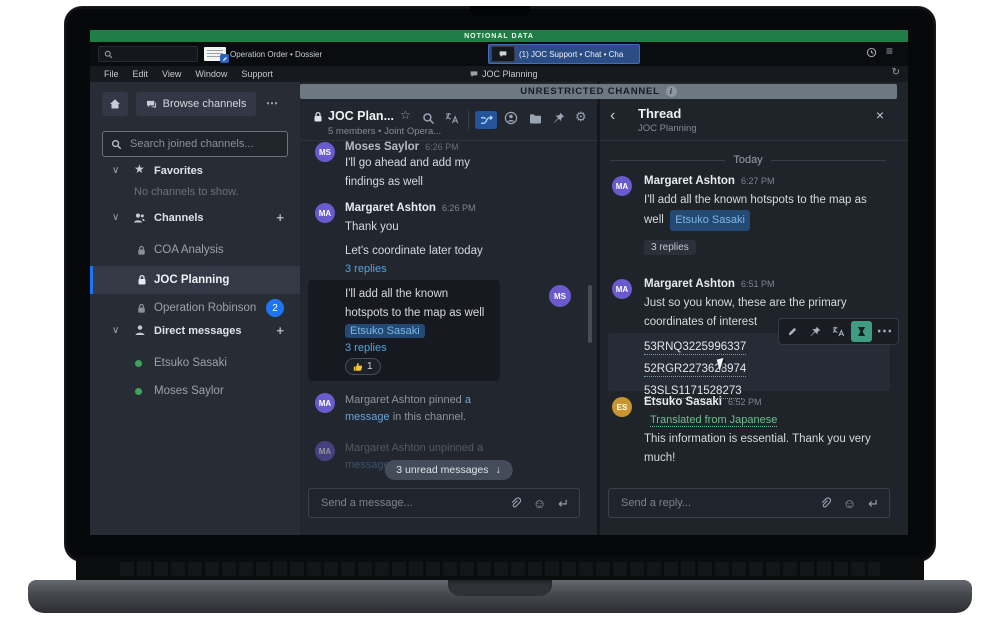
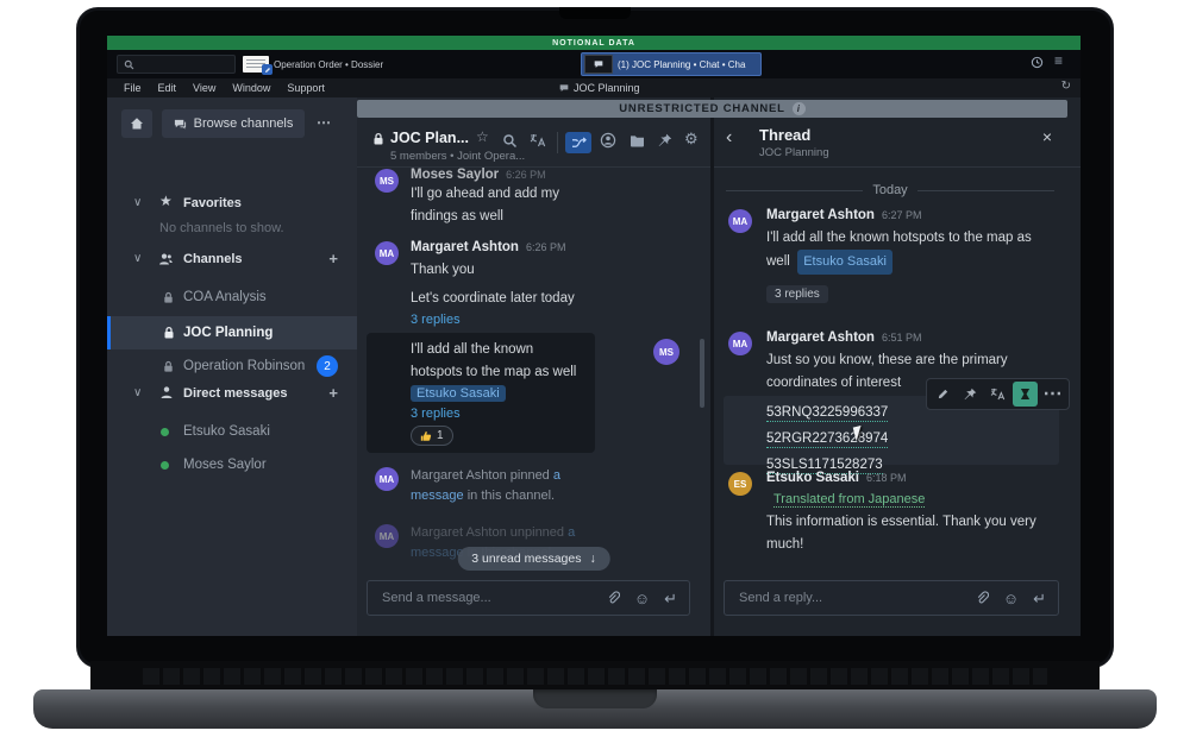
  Operation Order • Dossier
- (1) JOC Support • Chat • Cha
+ (1) JOC Planning • Chat • Cha
  ≡
  File
  Edit
  View
  Window
  Support
  JOC Planning
  ↻
  Browse channels
  ⋯
- Search joined channels...
  ∨
  ★
  Favorites
  No channels to show.
  ∨
  Channels
  +
  COA Analysis
  JOC Planning
  Operation Robinson
  2
  ∨
  Direct messages
  +
  Etsuko Sasaki
  Moses Saylor
  JOC Plan...
  ☆
  5 members • Joint Opera...
  ⚙
  MS
  Moses Saylor 6:26 PM
  I'll go ahead and add my
  findings as well
  MA
  Margaret Ashton 6:26 PM
  Thank you
  Let's coordinate later today
  3 replies
  I'll add all the known
  hotspots to the map as well
  Etsuko Sasaki
  3 replies
  1
  MS
  MA
  Margaret Ashton pinned a
  message in this channel.
  MA
  Margaret Ashton unpinned a
  3 unread messages
  ↓
  Send a message...
  ☺
  ↵
  ‹
  Thread
  JOC Planning
  ×
  Today
  MA
  Margaret Ashton 6:27 PM
  I'll add all the known hotspots to the map as
  well Etsuko Sasaki
  3 replies
  MA
  Margaret Ashton 6:51 PM
  Just so you know, these are the primary
  coordinates of interest
  53RNQ3225996337
  52RGR2273628974
  53SLS1171528273
  ⋯
  ES
- Etsuko Sasaki 6:52 PM
+ Etsuko Sasaki 6:18 PM
  Translated from Japanese
  This information is essential. Thank you very
  much!
  Send a reply...
  ☺
  ↵
  UNRESTRICTED CHANNEL
  i
